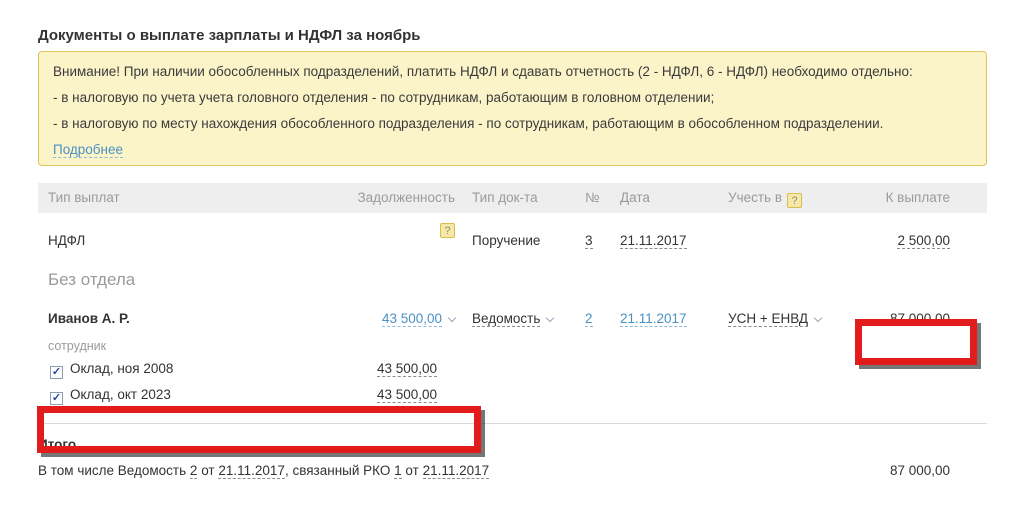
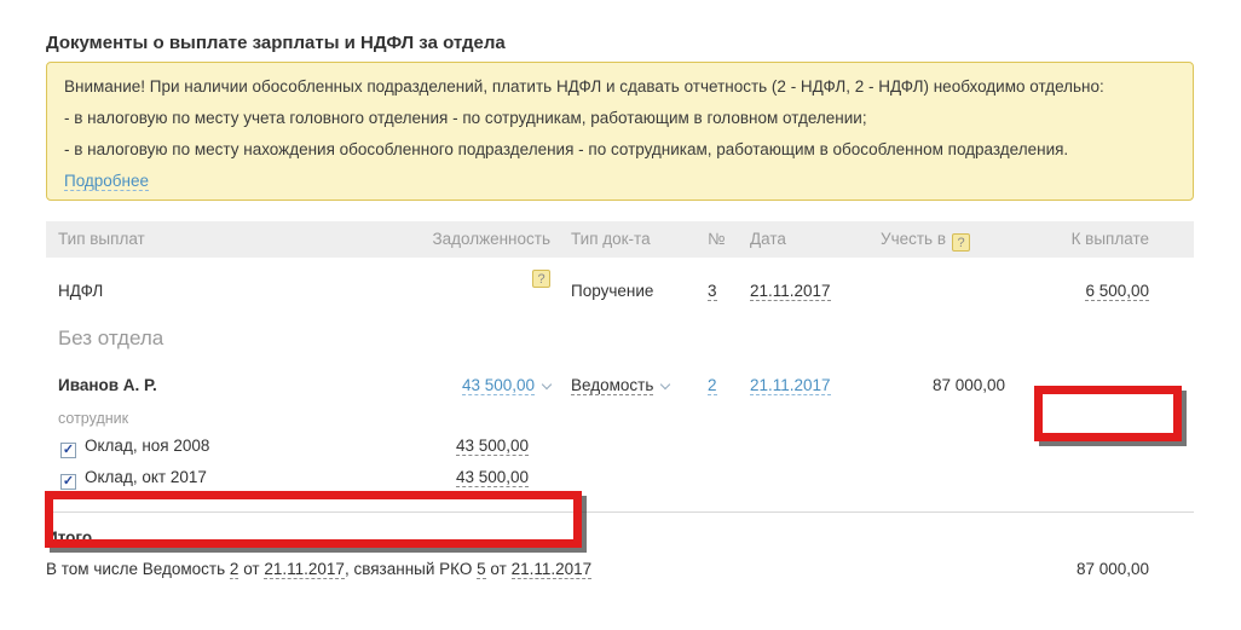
- Документы о выплате зарплаты и НДФЛ за ноябрь
+ Документы о выплате зарплаты и НДФЛ за отдела
- Внимание! При наличии обособленных подразделений, платить НДФЛ и сдавать отчетность (2 - НДФЛ, 6 - НДФЛ) необходимо отдельно:
+ Внимание! При наличии обособленных подразделений, платить НДФЛ и сдавать отчетность (2 - НДФЛ, 2 - НДФЛ) необходимо отдельно:
- - в налоговую по учета учета головного отделения - по сотрудникам, работающим в головном отделении;
+ - в налоговую по месту учета головного отделения - по сотрудникам, работающим в головном отделении;
- - в налоговую по месту нахождения обособленного подразделения - по сотрудникам, работающим в обособленном подразделении.
+ - в налоговую по месту нахождения обособленного подразделения - по сотрудникам, работающим в обособленном подразделения.
  Подробнее
  Тип выплат
  Задолженность?
  Тип док-та
  №
  Дата
  Учесть в ?
  К выплате
  НДФЛ
  Поручение
  3
  21.11.2017
- 2 500,00
+ 6 500,00
  Без отдела
  Иванов А. Р.
  43 500,00
  Ведомость
  2
  21.11.2017
- УСН + ЕНВД
  87 000,00
  сотрудник
  ✓ Оклад, ноя 2008
  43 500,00
- ✓ Оклад, окт 2023
+ ✓ Оклад, окт 2017
  43 500,00
  Итого
- В том числе Ведомость 2 от 21.11.2017, связанный РКО 1 от 21.11.2017
+ В том числе Ведомость 2 от 21.11.2017, связанный РКО 5 от 21.11.2017
  87 000,00
